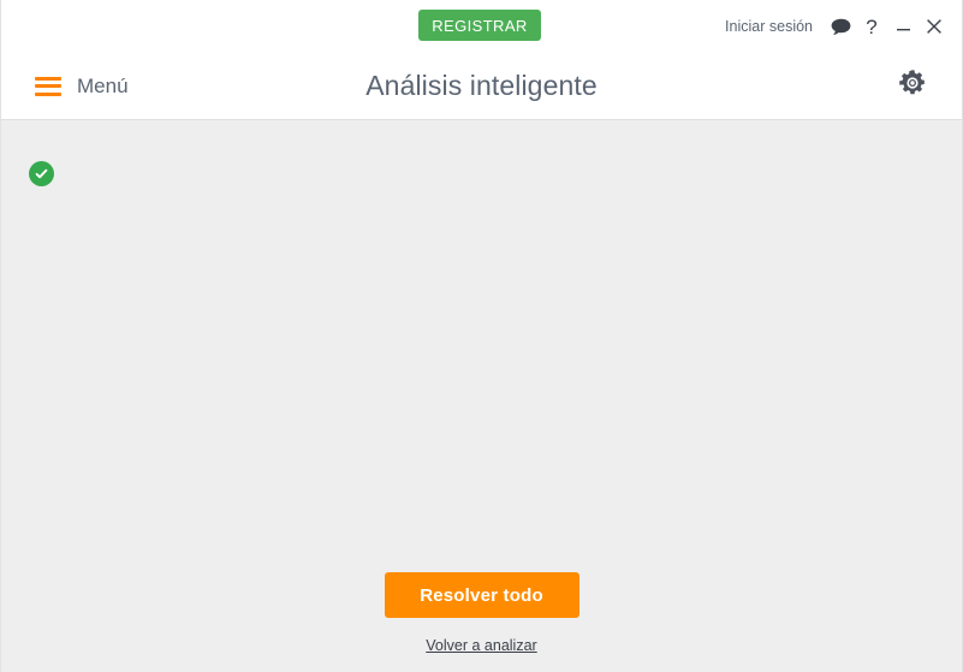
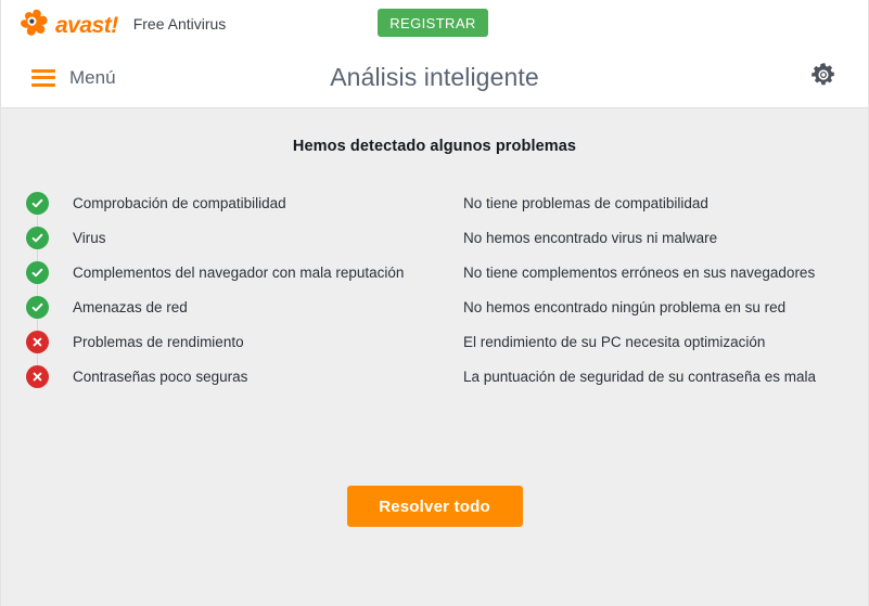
+ avast!
+ Free Antivirus
  REGISTRAR
- Iniciar sesión
- ?
  Menú
  Análisis inteligente
+ Hemos detectado algunos problemas
+ Comprobación de compatibilidad
+ No tiene problemas de compatibilidad
+ Virus
+ No hemos encontrado virus ni malware
+ Complementos del navegador con mala reputación
+ No tiene complementos erróneos en sus navegadores
+ Amenazas de red
+ No hemos encontrado ningún problema en su red
+ Problemas de rendimiento
+ El rendimiento de su PC necesita optimización
+ Contraseñas poco seguras
+ La puntuación de seguridad de su contraseña es mala
  Resolver todo
- Volver a analizar
